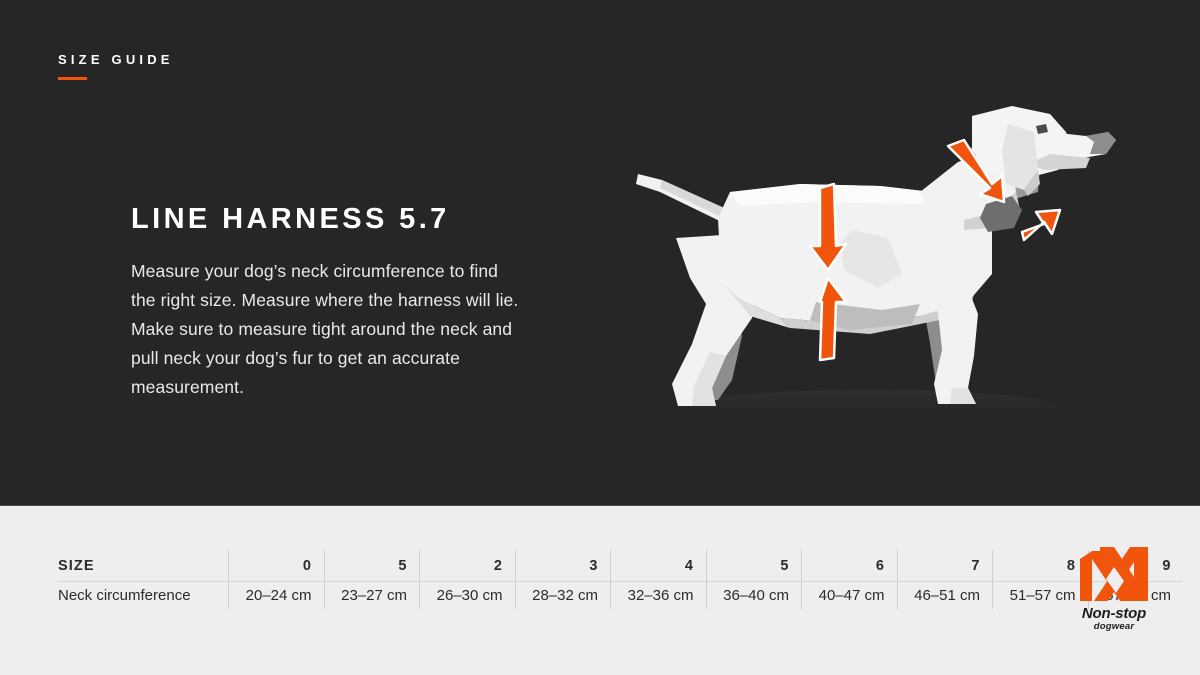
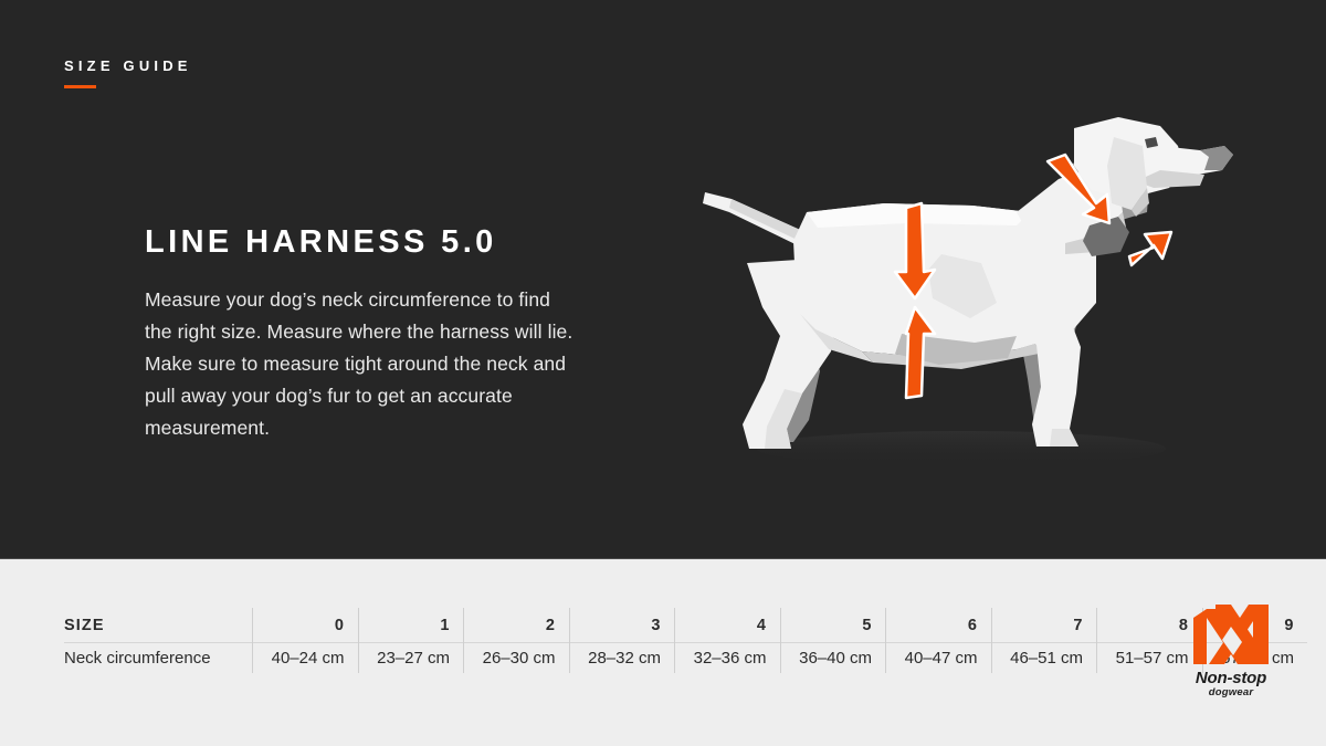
  SIZE GUIDE
- LINE HARNESS 5.7
+ LINE HARNESS 5.0
- Measure your dog’s neck circumference to find the right size. Measure where the harness will lie. Make sure to measure tight around the neck and pull neck your dog’s fur to get an accurate measurement.
+ Measure your dog’s neck circumference to find the right size. Measure where the harness will lie. Make sure to measure tight around the neck and pull away your dog’s fur to get an accurate measurement.
- SIZE	0	5	2	3	4	5	6	7	8	9
+ SIZE	0	1	2	3	4	5	6	7	8	9
- Neck circumference	20–24 cm	23–27 cm	26–30 cm	28–32 cm	32–36 cm	36–40 cm	40–47 cm	46–51 cm	51–57 cm	cm
+ Neck circumference	40–24 cm	23–27 cm	26–30 cm	28–32 cm	32–36 cm	36–40 cm	40–47 cm	46–51 cm	51–57 cm	cm
  Non-stop
  dogwear
